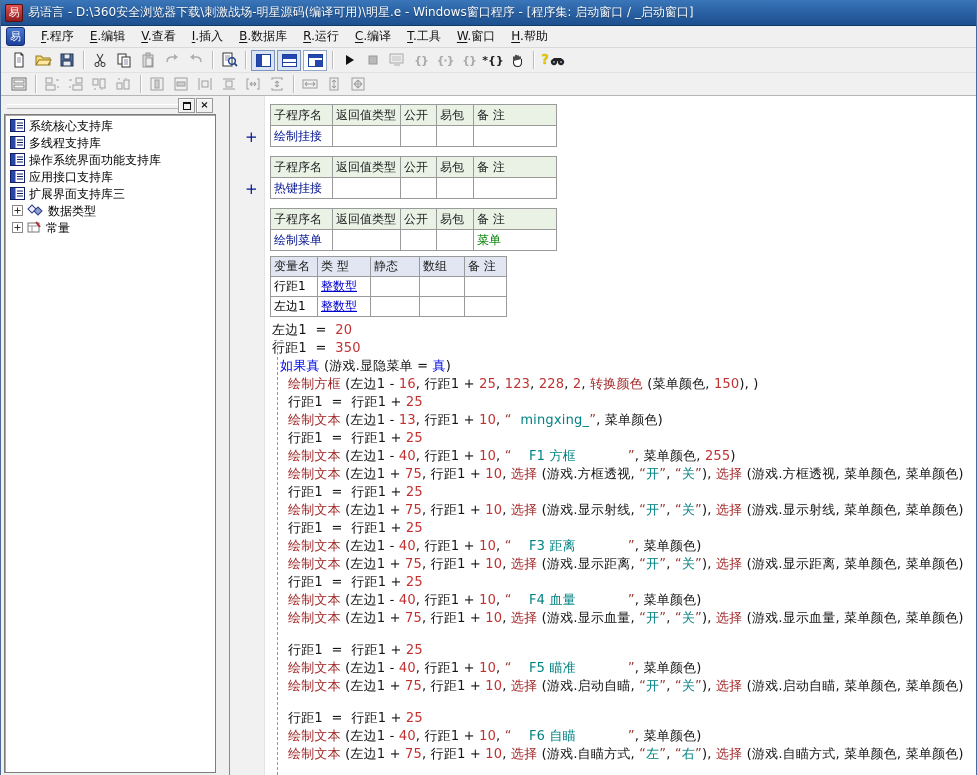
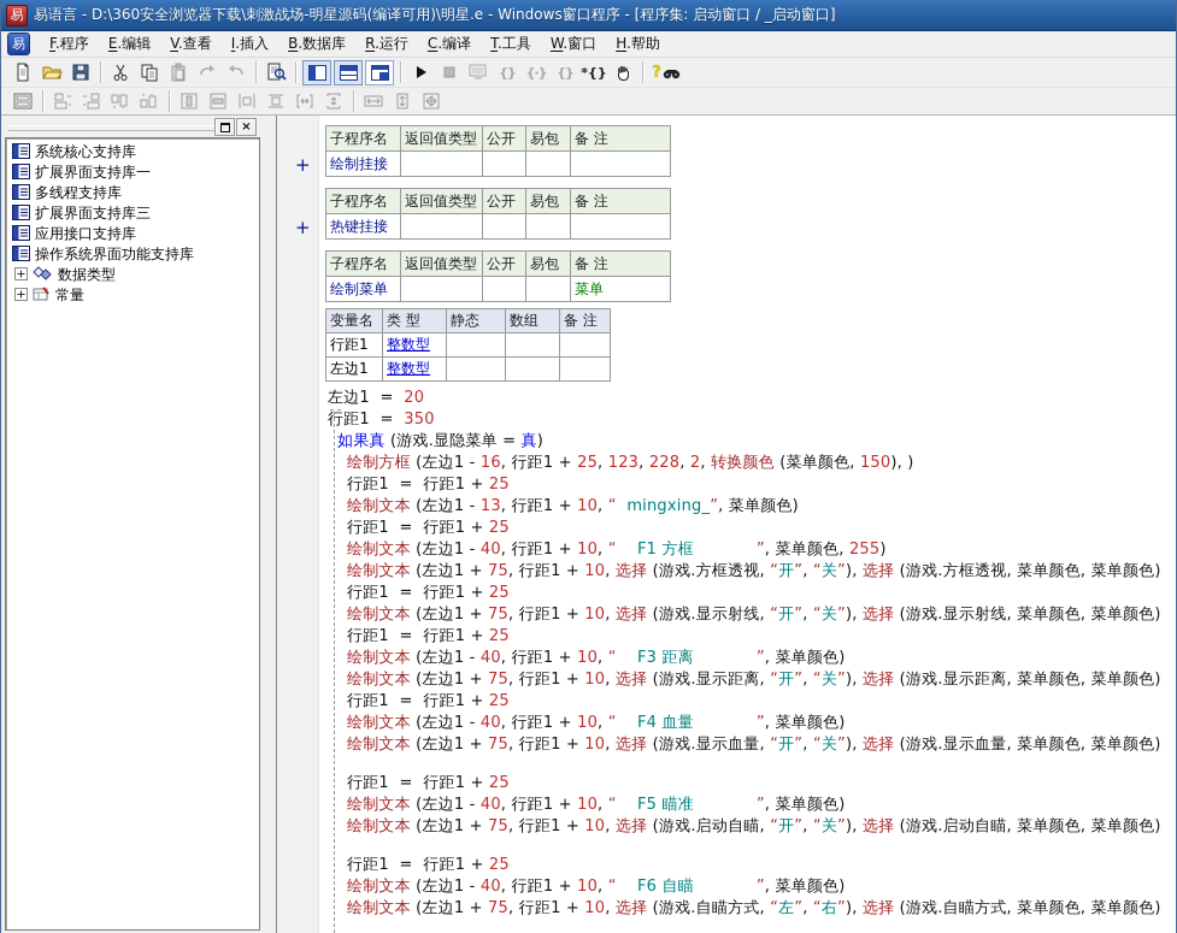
  易
  易语言 - D:\360安全浏览器下载\刺激战场-明星源码(编译可用)\明星.e - Windows窗口程序 - [程序集: 启动窗口 / _启动窗口]
  易
  F.程序
  E.编辑
  V.查看
  I.插入
  B.数据库
  R.运行
  C.编译
  T.工具
  W.窗口
  H.帮助
  {}
  {·}
  {}
  *{}
  ?
  ×
  系统核心支持库
+ 扩展界面支持库一
  多线程支持库
- 操作系统界面功能支持库
+ 扩展界面支持库三
  应用接口支持库
- 扩展界面支持库三
+ 操作系统界面功能支持库
  数据类型
  常量
  +
  +
  子程序名	返回值类型	公开	易包	备 注
  绘制挂接
  子程序名	返回值类型	公开	易包	备 注
  热键挂接
  子程序名	返回值类型	公开	易包	备 注
  绘制菜单				菜单
  变量名	类 型	静态	数组	备 注
  行距1	整数型
  左边1	整数型
  左边1 = 20
  行距1 = 350
  如果真 (游戏.显隐菜单 = 真)
  绘制方框 (左边1 - 16, 行距1 + 25, 123, 228, 2, 转换颜色 (菜单颜色, 150), )
  行距1 = 行距1 + 25
  绘制文本 (左边1 - 13, 行距1 + 10, “ mingxing_”, 菜单颜色)
  行距1 = 行距1 + 25
  绘制文本 (左边1 - 40, 行距1 + 10, “ F1 方框 ”, 菜单颜色, 255)
  绘制文本 (左边1 + 75, 行距1 + 10, 选择 (游戏.方框透视, “开”, “关”), 选择 (游戏.方框透视, 菜单颜色, 菜单颜色)
  行距1 = 行距1 + 25
  绘制文本 (左边1 + 75, 行距1 + 10, 选择 (游戏.显示射线, “开”, “关”), 选择 (游戏.显示射线, 菜单颜色, 菜单颜色)
  行距1 = 行距1 + 25
  绘制文本 (左边1 - 40, 行距1 + 10, “ F3 距离 ”, 菜单颜色)
  绘制文本 (左边1 + 75, 行距1 + 10, 选择 (游戏.显示距离, “开”, “关”), 选择 (游戏.显示距离, 菜单颜色, 菜单颜色)
  行距1 = 行距1 + 25
  绘制文本 (左边1 - 40, 行距1 + 10, “ F4 血量 ”, 菜单颜色)
  绘制文本 (左边1 + 75, 行距1 + 10, 选择 (游戏.显示血量, “开”, “关”), 选择 (游戏.显示血量, 菜单颜色, 菜单颜色)
  行距1 = 行距1 + 25
  绘制文本 (左边1 - 40, 行距1 + 10, “ F5 瞄准 ”, 菜单颜色)
  绘制文本 (左边1 + 75, 行距1 + 10, 选择 (游戏.启动自瞄, “开”, “关”), 选择 (游戏.启动自瞄, 菜单颜色, 菜单颜色)
  行距1 = 行距1 + 25
  绘制文本 (左边1 - 40, 行距1 + 10, “ F6 自瞄 ”, 菜单颜色)
  绘制文本 (左边1 + 75, 行距1 + 10, 选择 (游戏.自瞄方式, “左”, “右”), 选择 (游戏.自瞄方式, 菜单颜色, 菜单颜色)
